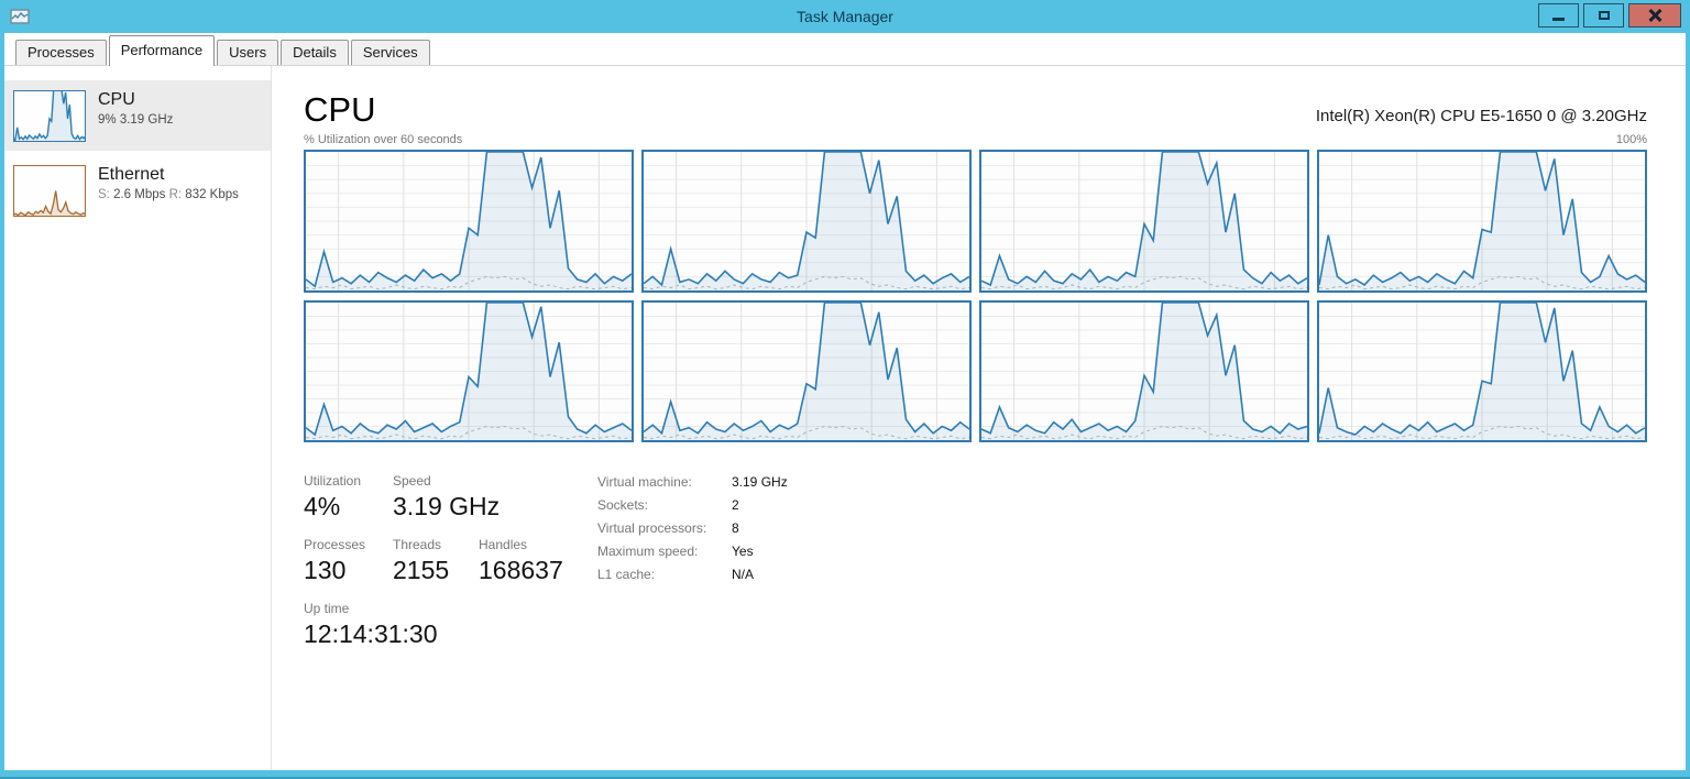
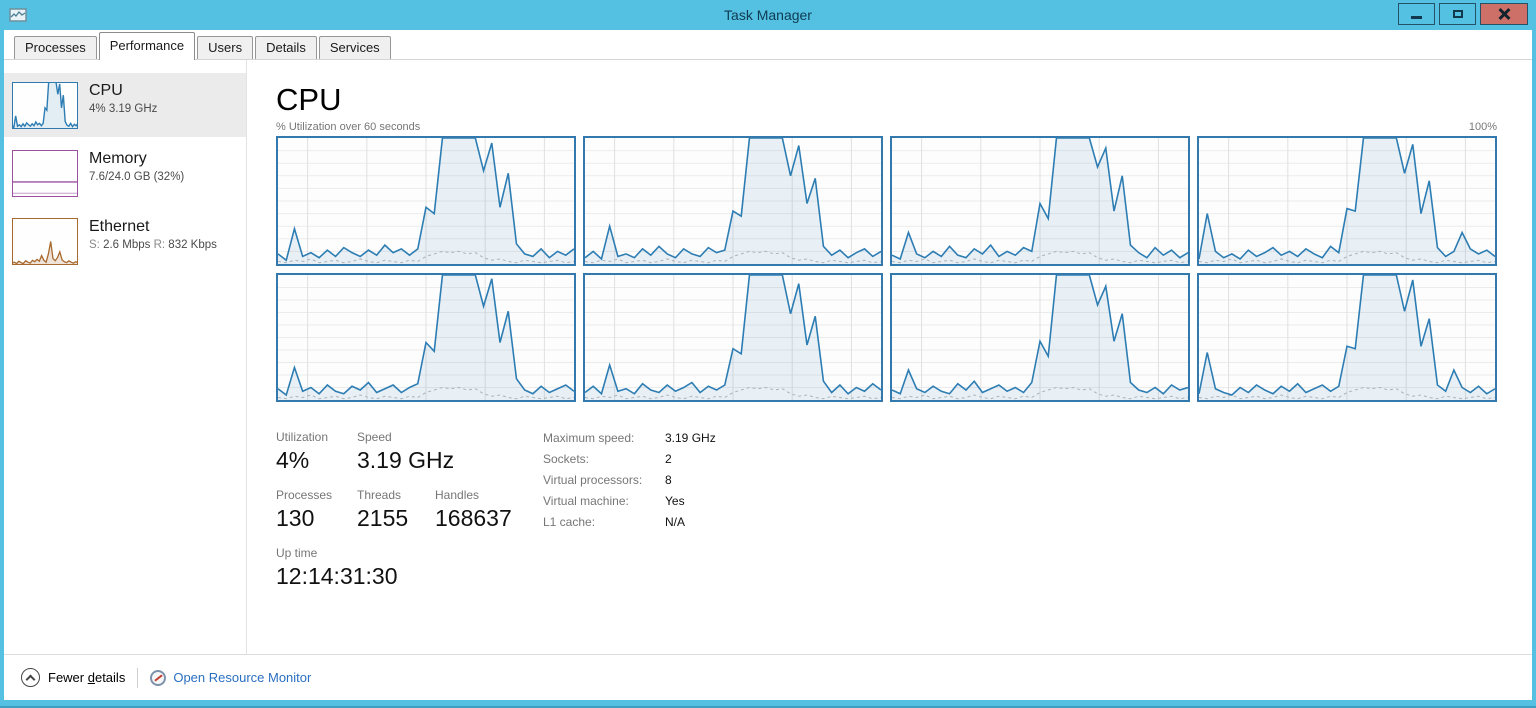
  Task Manager
  Processes
  Performance
  Users
  Details
  Services
  CPU
- 9% 3.19 GHz
+ 4% 3.19 GHz
+ Memory
+ 7.6/24.0 GB (32%)
  Ethernet
  S: 2.6 Mbps R: 832 Kbps
  CPU
- Intel(R) Xeon(R) CPU E5-1650 0 @ 3.20GHz
  % Utilization over 60 seconds
  100%
  Utilization
  4%
  Speed
  3.19 GHz
  Processes
  130
  Threads
  2155
  Handles
  168637
  Up time
  12:14:31:30
- Virtual machine:
+ Maximum speed:
  3.19 GHz
  Sockets:
  2
  Virtual processors:
  8
- Maximum speed:
+ Virtual machine:
  Yes
  L1 cache:
  N/A
+ Fewer details
+ Open Resource Monitor
